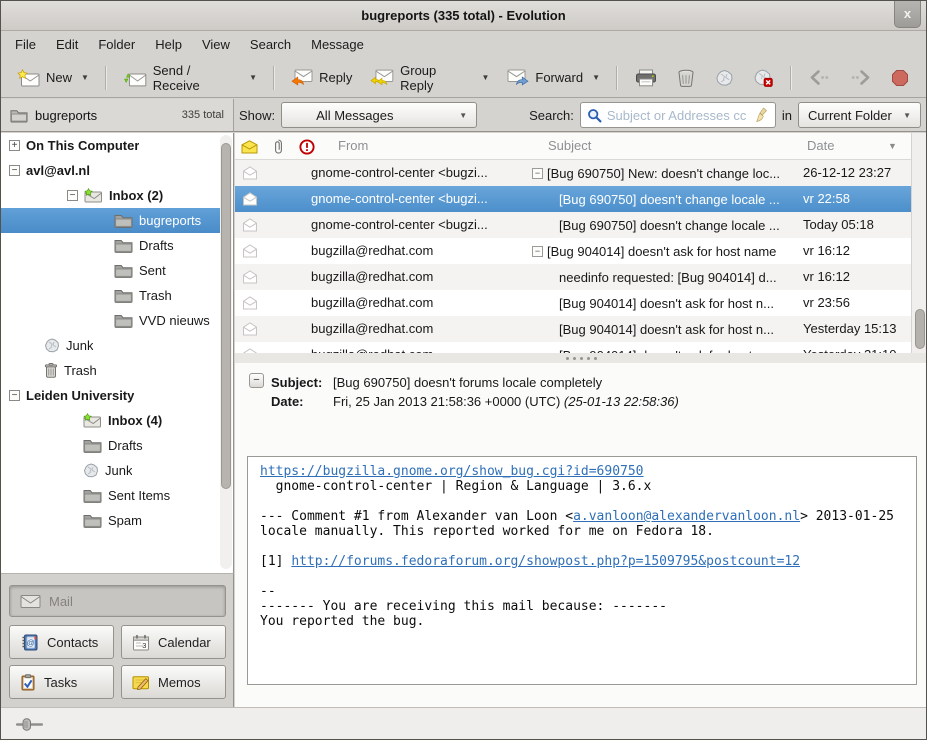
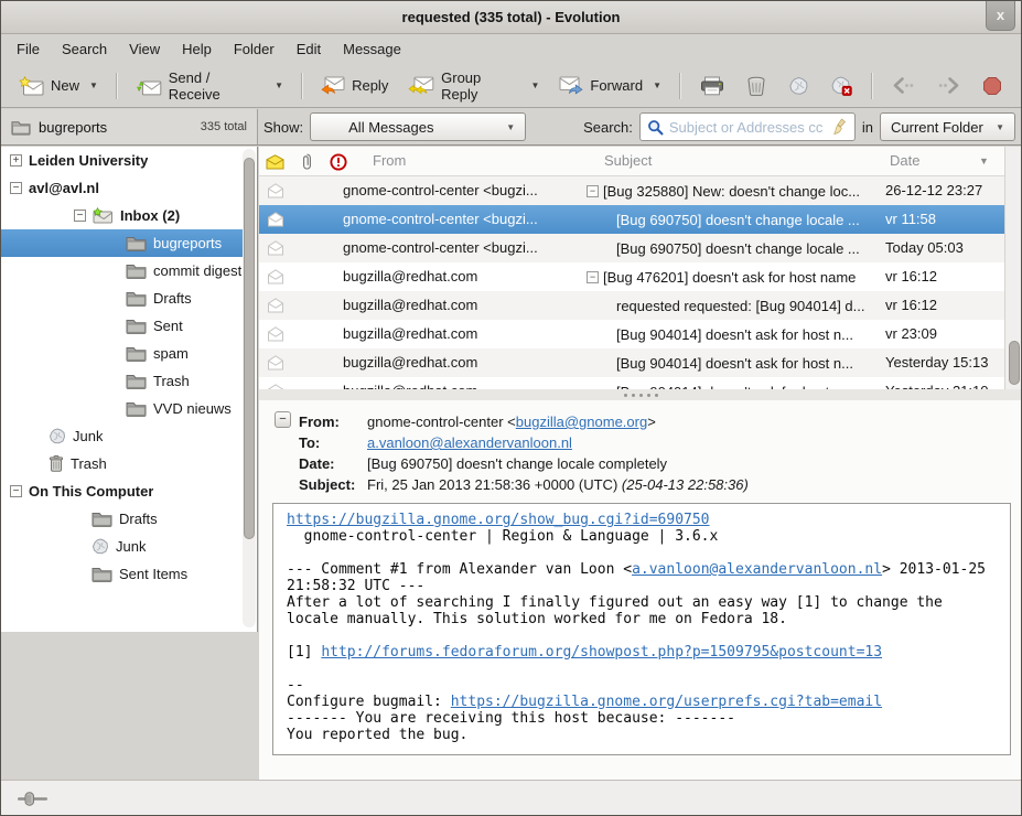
- bugreports (335 total) - Evolution
+ requested (335 total) - Evolution
  x
  File
- Edit
+ Search
- Folder
+ View
  Help
- View
+ Folder
- Search
+ Edit
  Message
  New
  ▼
  Send / Receive
  ▼
  Reply
  Group Reply
  ▼
  Forward
  ▼
  bugreports
  335 total
  Show:
  All Messages
  ▼
  Search:
  Subject or Addresses cc
  in
  Current Folder
  ▼
  +
- On This Computer
+ Leiden University
  −
  avl@avl.nl
  −
  Inbox (2)
  bugreports
+ commit digest
  Drafts
  Sent
+ spam
  Trash
  VVD nieuws
  Junk
  Trash
  −
- Leiden University
+ On This Computer
- Inbox (4)
  Drafts
  Junk
  Sent Items
- Spam
- Mail
- @
- Contacts
- 3
- Calendar
- Tasks
- Memos
  From
  Subject
  Date
  ▼
  gnome-control-center <bugzi...
  −
- [Bug 690750] New: doesn't change loc...
+ [Bug 325880] New: doesn't change loc...
  26-12-12 23:27
  gnome-control-center <bugzi...
  [Bug 690750] doesn't change locale ...
- vr 22:58
+ vr 11:58
  gnome-control-center <bugzi...
  [Bug 690750] doesn't change locale ...
- Today 05:18
+ Today 05:03
  bugzilla@redhat.com
  −
- [Bug 904014] doesn't ask for host name
+ [Bug 476201] doesn't ask for host name
  vr 16:12
  bugzilla@redhat.com
- needinfo requested: [Bug 904014] d...
+ requested requested: [Bug 904014] d...
  vr 16:12
  bugzilla@redhat.com
  [Bug 904014] doesn't ask for host n...
- vr 23:56
+ vr 23:09
  bugzilla@redhat.com
  [Bug 904014] doesn't ask for host n...
  Yesterday 15:13
  −
+ From:
+ gnome-control-center <bugzilla@gnome.org>
+ To:
+ a.vanloon@alexandervanloon.nl
- Subject:
+ Date:
- [Bug 690750] doesn't forums locale completely
+ [Bug 690750] doesn't change locale completely
- Date:
+ Subject:
- Fri, 25 Jan 2013 21:58:36 +0000 (UTC) (25-01-13 22:58:36)
+ Fri, 25 Jan 2013 21:58:36 +0000 (UTC) (25-04-13 22:58:36)
  https://bugzilla.gnome.org/show_bug.cgi?id=690750
  gnome-control-center | Region & Language | 3.6.x
  --- Comment #1 from Alexander van Loon <a.vanloon@alexandervanloon.nl> 2013-01-25
+ 21:58:32 UTC ---
+ After a lot of searching I finally figured out an easy way [1] to change the
- locale manually. This reported worked for me on Fedora 18.
+ locale manually. This solution worked for me on Fedora 18.
- [1] http://forums.fedoraforum.org/showpost.php?p=1509795&postcount=12
+ [1] http://forums.fedoraforum.org/showpost.php?p=1509795&postcount=13
  --
+ Configure bugmail: https://bugzilla.gnome.org/userprefs.cgi?tab=email
- ------- You are receiving this mail because: -------
+ ------- You are receiving this host because: -------
  You reported the bug.
